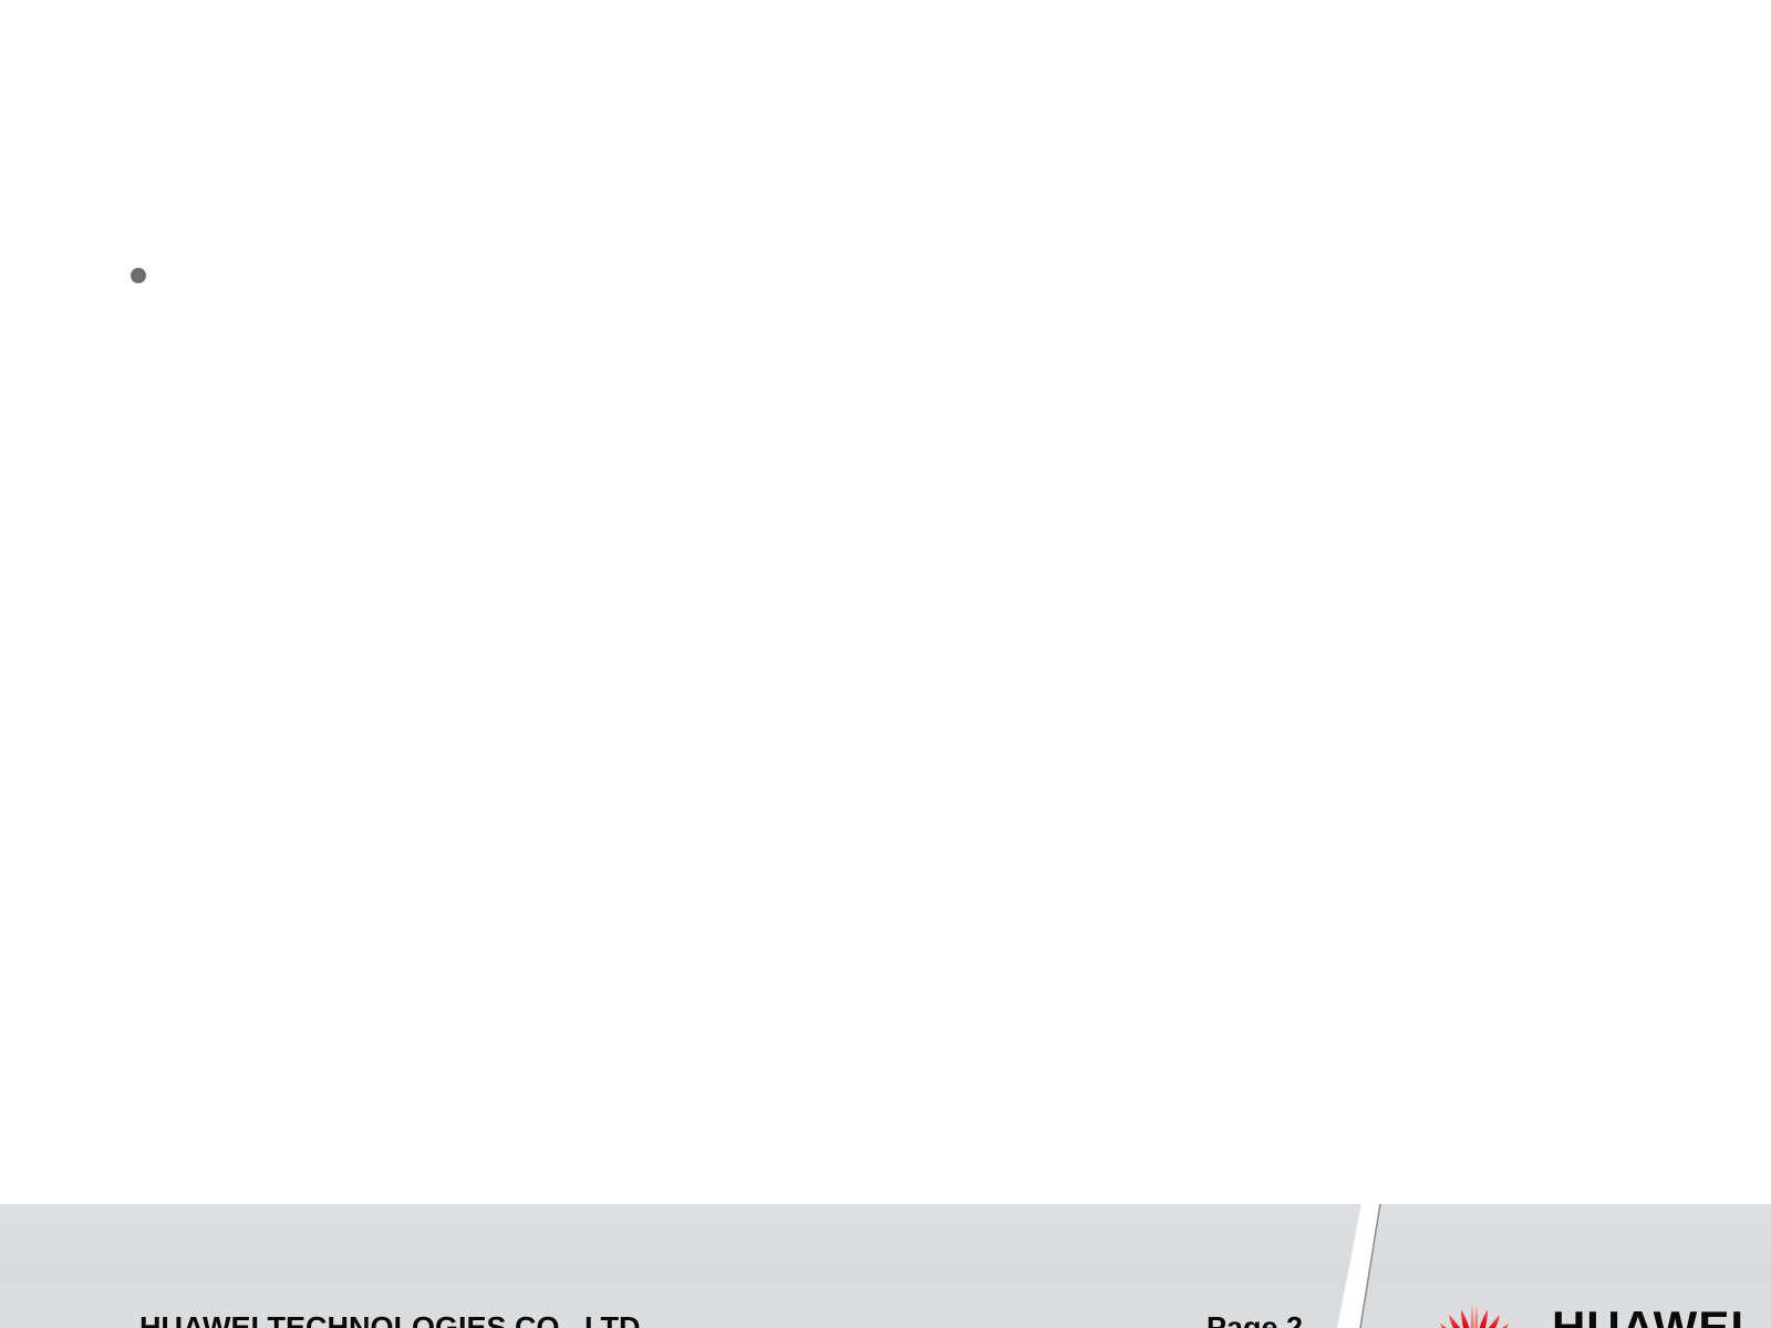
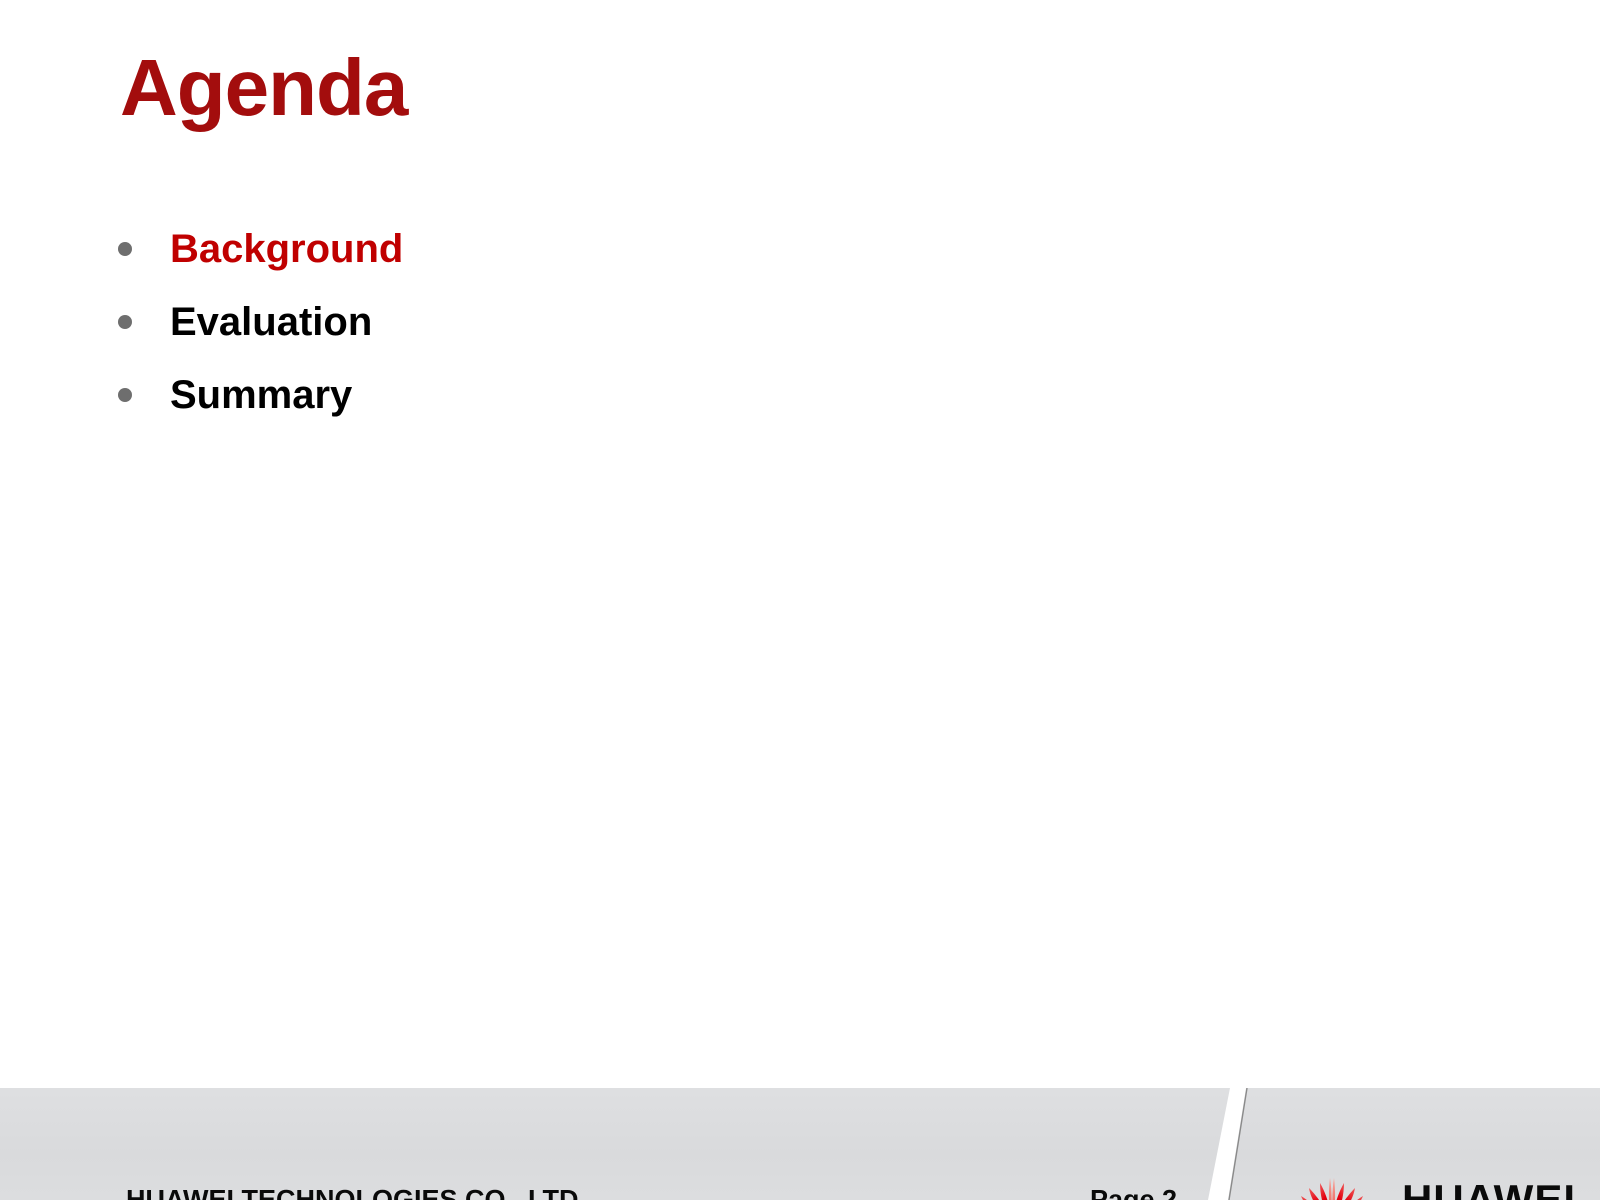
+ Agenda
+ Background
+ Evaluation
+ Summary
